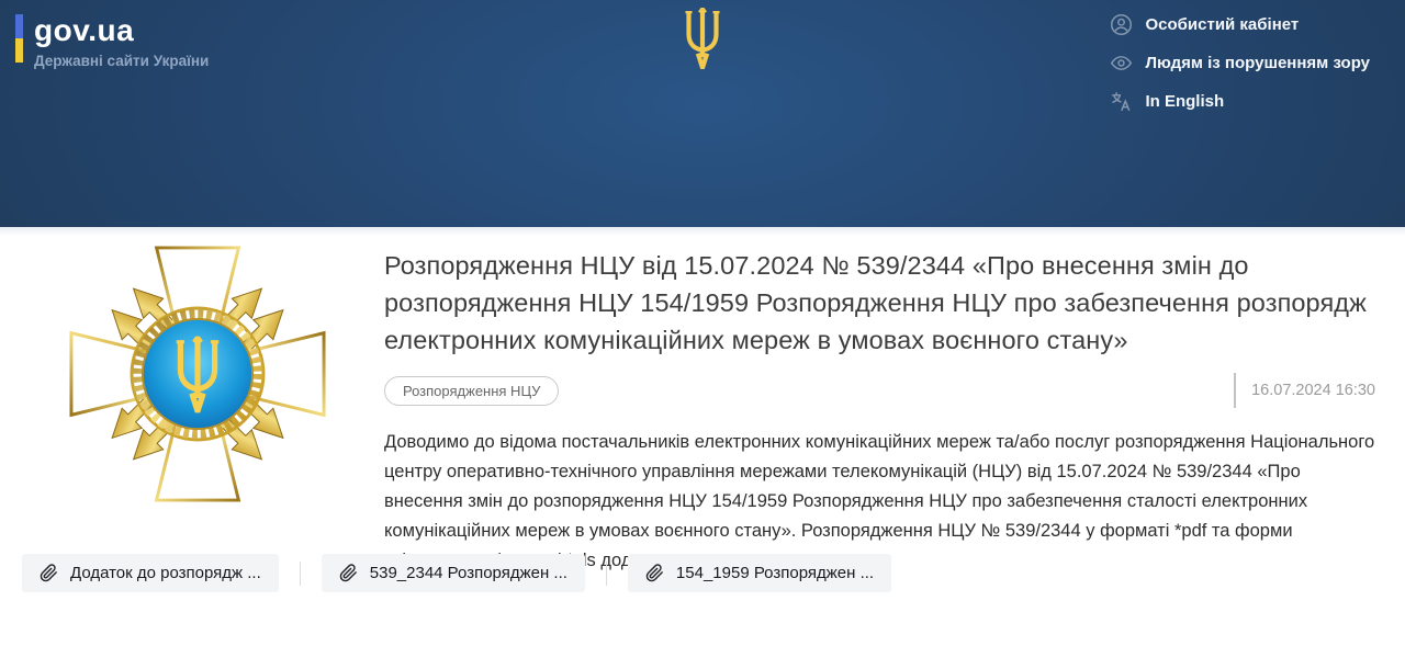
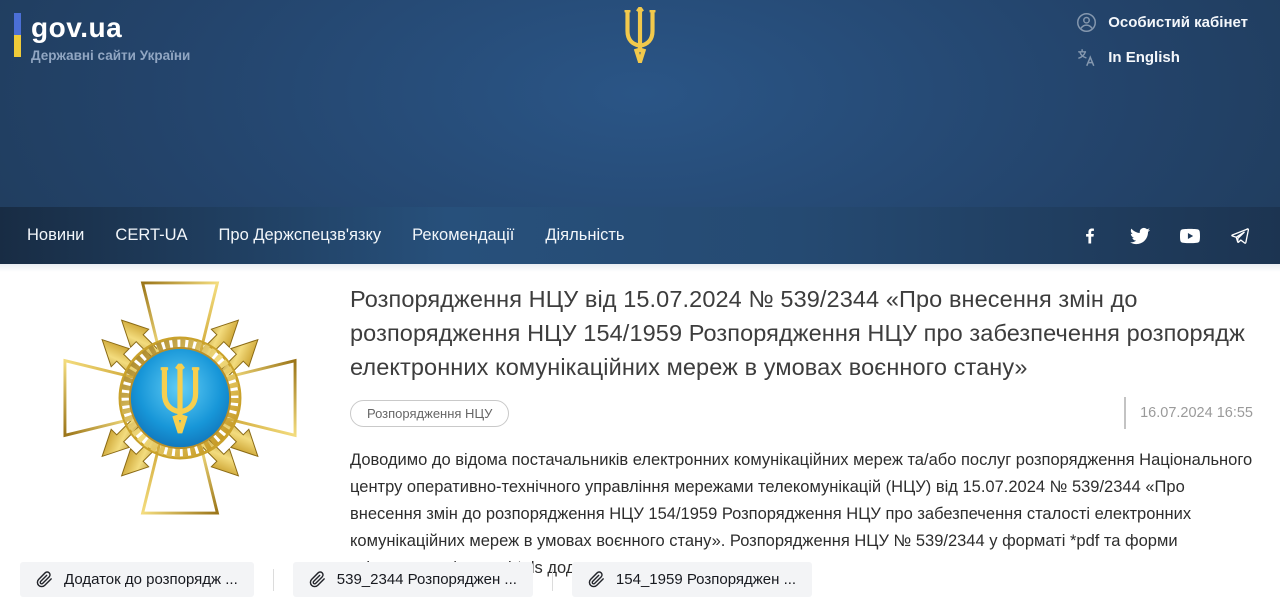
  gov.ua
  Державні сайти України
  Особистий кабінет
- Людям із порушенням зору
  In English
+ Новини
+ CERT-UA
+ Про Держспецзв'язку
+ Рекомендації
+ Діяльність
  Розпорядження НЦУ від 15.07.2024 № 539/2344 «Про внесення змін до розпорядження НЦУ 154/1959 Розпорядження НЦУ про забезпечення розпорядж електронних комунікаційних мереж в умовах воєнного стану»
  Розпорядження НЦУ
- 16.07.2024 16:30
+ 16.07.2024 16:55
  Доводимо до відома постачальників електронних комунікаційних мереж та/або послуг розпорядження Національного центру оперативно-технічного управління мережами телекомунікацій (НЦУ) від 15.07.2024 № 539/2344 «Про внесення змін до розпорядження НЦУ 154/1959 Розпорядження НЦУ про забезпечення сталості електронних комунікаційних мереж в умовах воєнного стану». Розпорядження НЦУ № 539/2344 у форматі *pdf та форми sод
  Додаток до розпорядж ...
  539_2344 Розпоряджен ...
  154_1959 Розпоряджен ...
